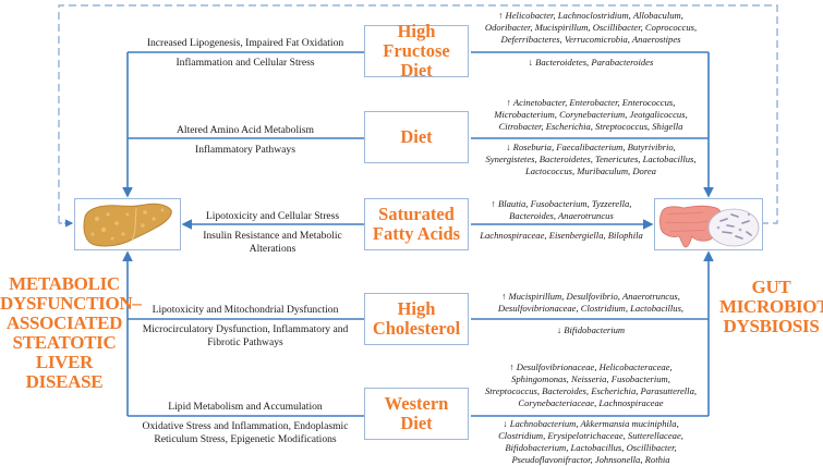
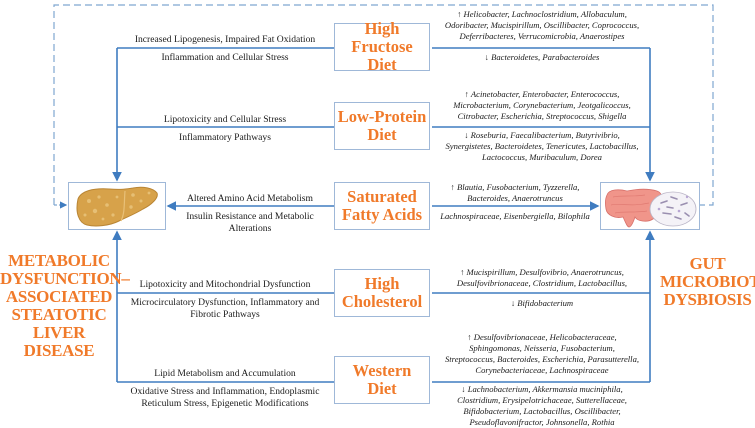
  METABOLIC
  DYSFUNCTION
  ASSOCIATED
  STEATOTIC
  LIVER DISEASE
  GUT
  MICROBIOT
  DYSBIOSIS
  High
  Fructose Diet
  Increased Lipogenesis, Impaired Fat Oxidation
  Inflammation and Cellular Stress
  ↑ Helicobacter, Lachnoclostridium, Allobaculum,
  Odoribacter, Mucispirillum, Oscillibacter, Coprococcus,
  Deferribacteres, Verrucomicrobia, Anaerostipes
  ↓ Bacteroidetes, Parabacteroides
+ Low-Protein
  Diet
- Altered Amino Acid Metabolism
+ Lipotoxicity and Cellular Stress
  Inflammatory Pathways
  ↑ Acinetobacter, Enterobacter, Enterococcus,
  Microbacterium, Corynebacterium, Jeotgalicoccus,
  Citrobacter, Escherichia, Streptococcus, Shigella
  ↓ Roseburia, Faecalibacterium, Butyrivibrio,
  Synergistetes, Bacteroidetes, Tenericutes, Lactobacillus,
  Lactococcus, Muribaculum, Dorea
  Saturated
  Fatty Acids
- Lipotoxicity and Cellular Stress
+ Altered Amino Acid Metabolism
  Insulin Resistance and Metabolic
  Alterations
  ↑ Blautia, Fusobacterium, Tyzzerella,
  Bacteroides, Anaerotruncus
  Lachnospiraceae, Eisenbergiella, Bilophila
  High
  Cholesterol
  Lipotoxicity and Mitochondrial Dysfunction
  Microcirculatory Dysfunction, Inflammatory and
  Fibrotic Pathways
  ↑ Mucispirillum, Desulfovibrio, Anaerotruncus,
  Desulfovibrionaceae, Clostridium, Lactobacillus,
  ↓ Bifidobacterium
  Western
  Diet
  Lipid Metabolism and Accumulation
  Oxidative Stress and Inflammation, Endoplasmic
  Reticulum Stress, Epigenetic Modifications
  ↑ Desulfovibrionaceae, Helicobacteraceae,
  Sphingomonas, Neisseria, Fusobacterium,
  Streptococcus, Bacteroides, Escherichia, Parasutterella,
  Corynebacteriaceae, Lachnospiraceae
  ↓ Lachnobacterium, Akkermansia muciniphila,
  Clostridium, Erysipelotrichaceae, Sutterellaceae,
  Bifidobacterium, Lactobacillus, Oscillibacter,
  Pseudoflavonifractor, Johnsonella, Rothia
